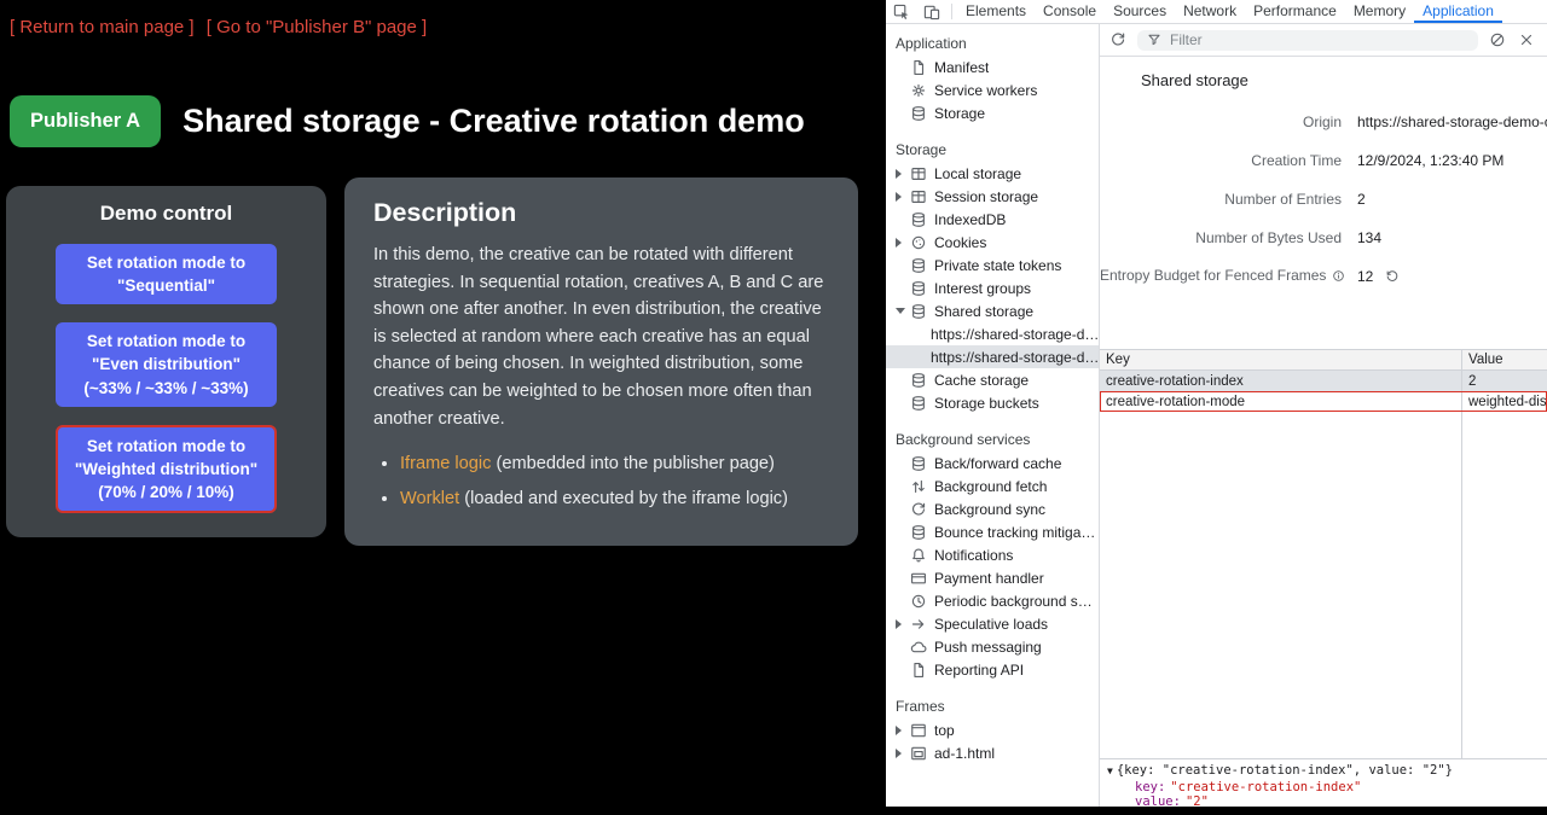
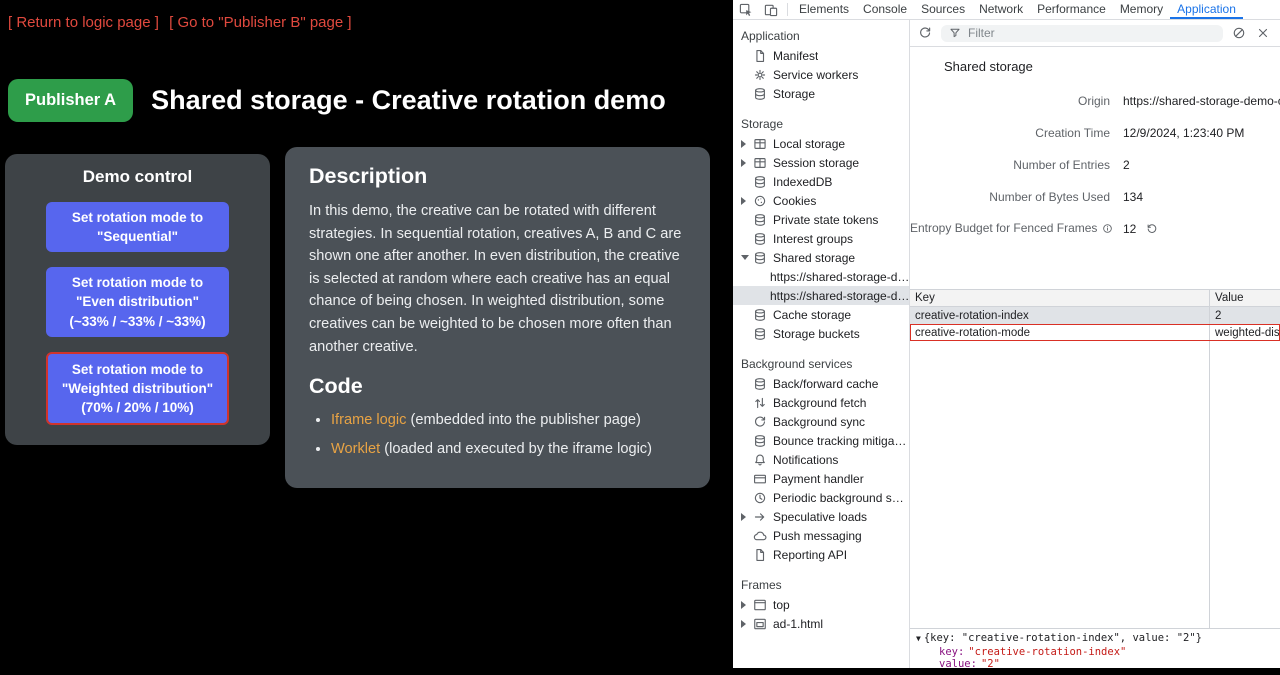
- [ Return to main page ] [ Go to "Publisher B" page ]
+ [ Return to logic page ] [ Go to "Publisher B" page ]
  Publisher A
  Shared storage - Creative rotation demo
  Demo control
  Set rotation mode to "Sequential"
  Set rotation mode to "Even distribution" (~33% / ~33% / ~33%)
  Set rotation mode to "Weighted distribution" (70% / 20% / 10%)
  Description
  In this demo, the creative can be rotated with different strategies. In sequential rotation, creatives A, B and C are shown one after another. In even distribution, the creative is selected at random where each creative has an equal chance of being chosen. In weighted distribution, some creatives can be weighted to be chosen more often than another creative.
+ Code
  Iframe logic (embedded into the publisher page)
  Worklet (loaded and executed by the iframe logic)
  Elements
  Console
  Sources
  Network
  Performance
  Memory
  Application
  Application
  Manifest
  Service workers
  Storage
  Storage
  Local storage
  Session storage
  IndexedDB
  Cookies
  Private state tokens
  Interest groups
  Shared storage
  https://shared-storage-d…
  https://shared-storage-d…
  Cache storage
  Storage buckets
  Background services
  Back/forward cache
  Background fetch
  Background sync
  Bounce tracking mitiga…
  Notifications
  Payment handler
  Periodic background s…
  Speculative loads
  Push messaging
  Reporting API
  Frames
  top
  ad-1.html
  Filter
  Shared storage
  Origin
  https://shared-storage-demo-
  Creation Time
  12/9/2024, 1:23:40 PM
  Number of Entries
  2
  Number of Bytes Used
  134
  Entropy Budget for Fenced Frames
  12
  Key
  Value
  creative-rotation-index
  2
  creative-rotation-mode
  ▼ {key: "creative-rotation-index", value: "2"}
  key: "creative-rotation-index"
  value: "2"
